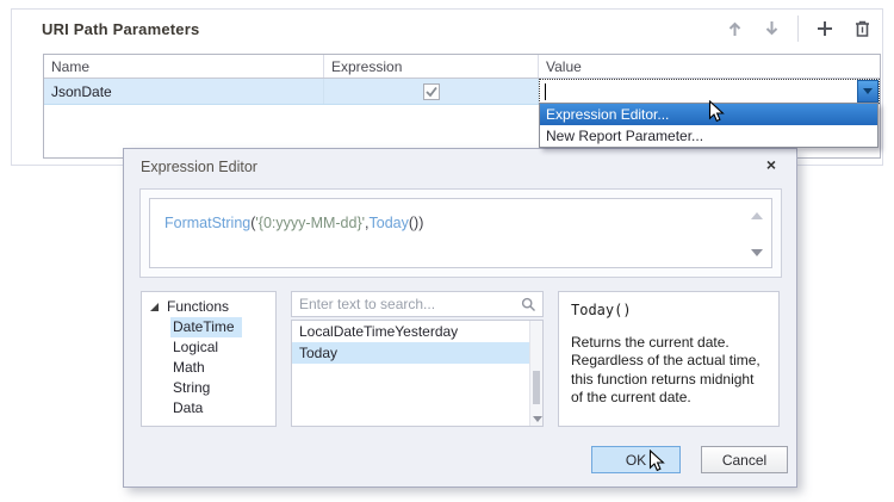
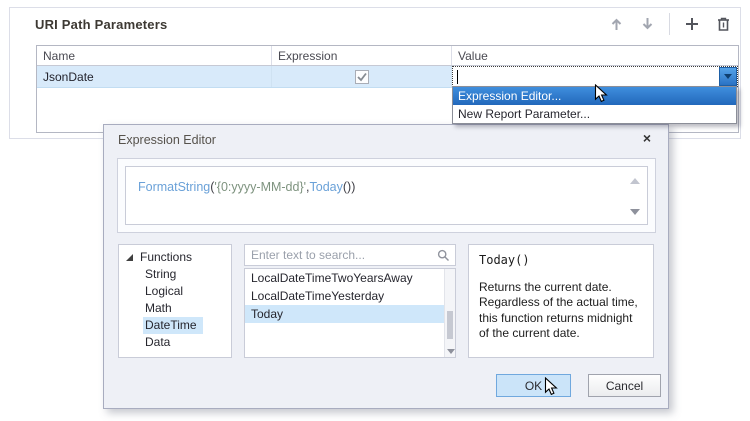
  URI Path Parameters
  Name
  Expression
  Value
  JsonDate
  Expression Editor...
  New Report Parameter...
  Expression Editor
  ×
  FormatString('{0:yyyy-MM-dd}',Today())
  Functions
- DateTime
+ String
  Logical
  Math
- String
+ DateTime
  Data
  Enter text to search...
+ LocalDateTimeTwoYearsAway
  LocalDateTimeYesterday
  Today
  Today()
  Returns the current date. Regardless of the actual time, this function returns midnight of the current date.
  OK
  Cancel
